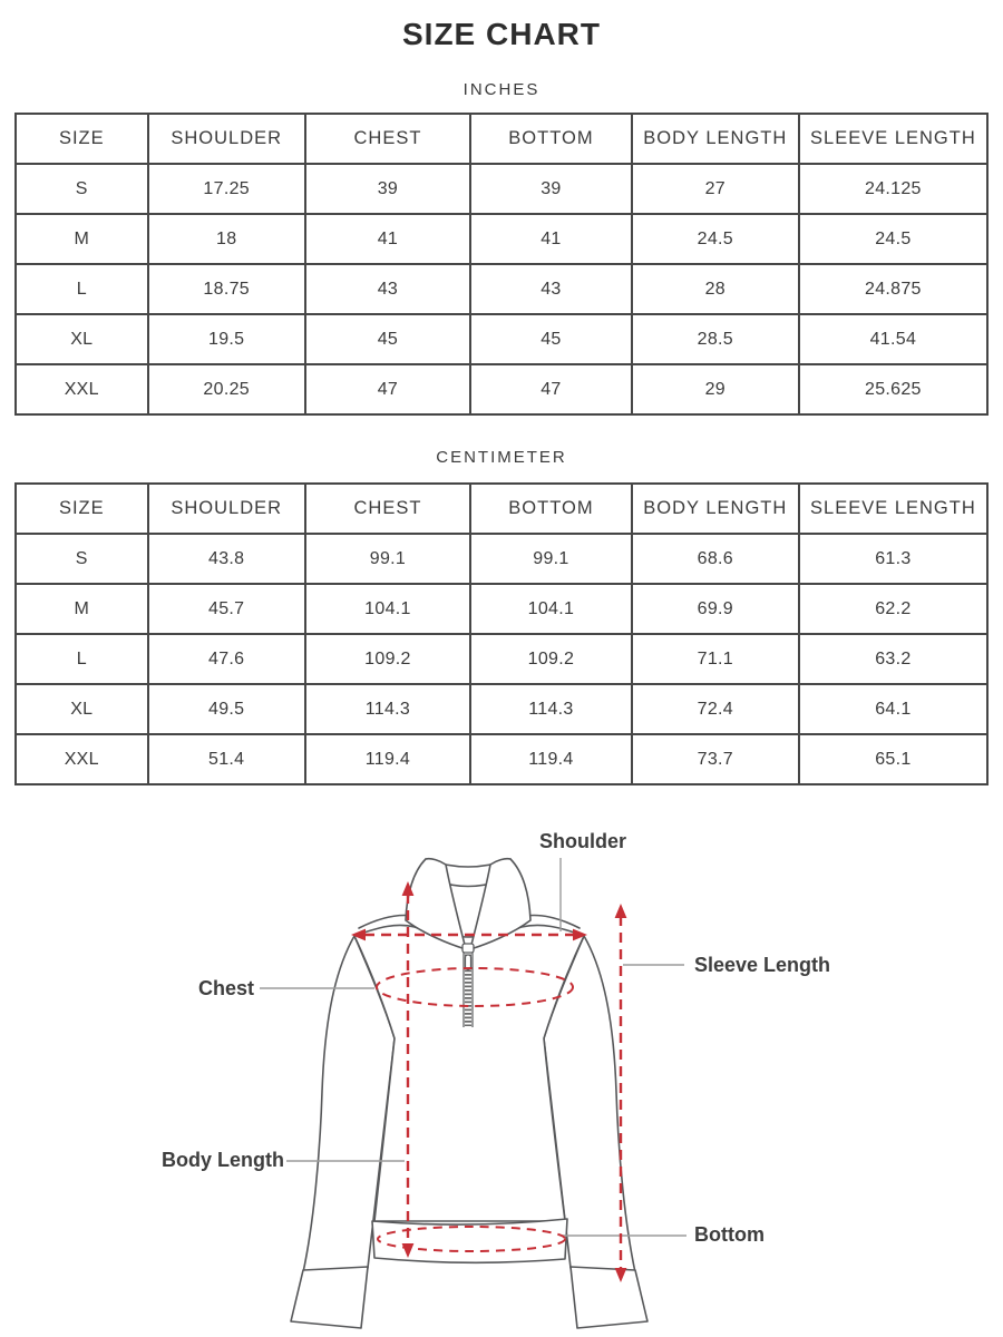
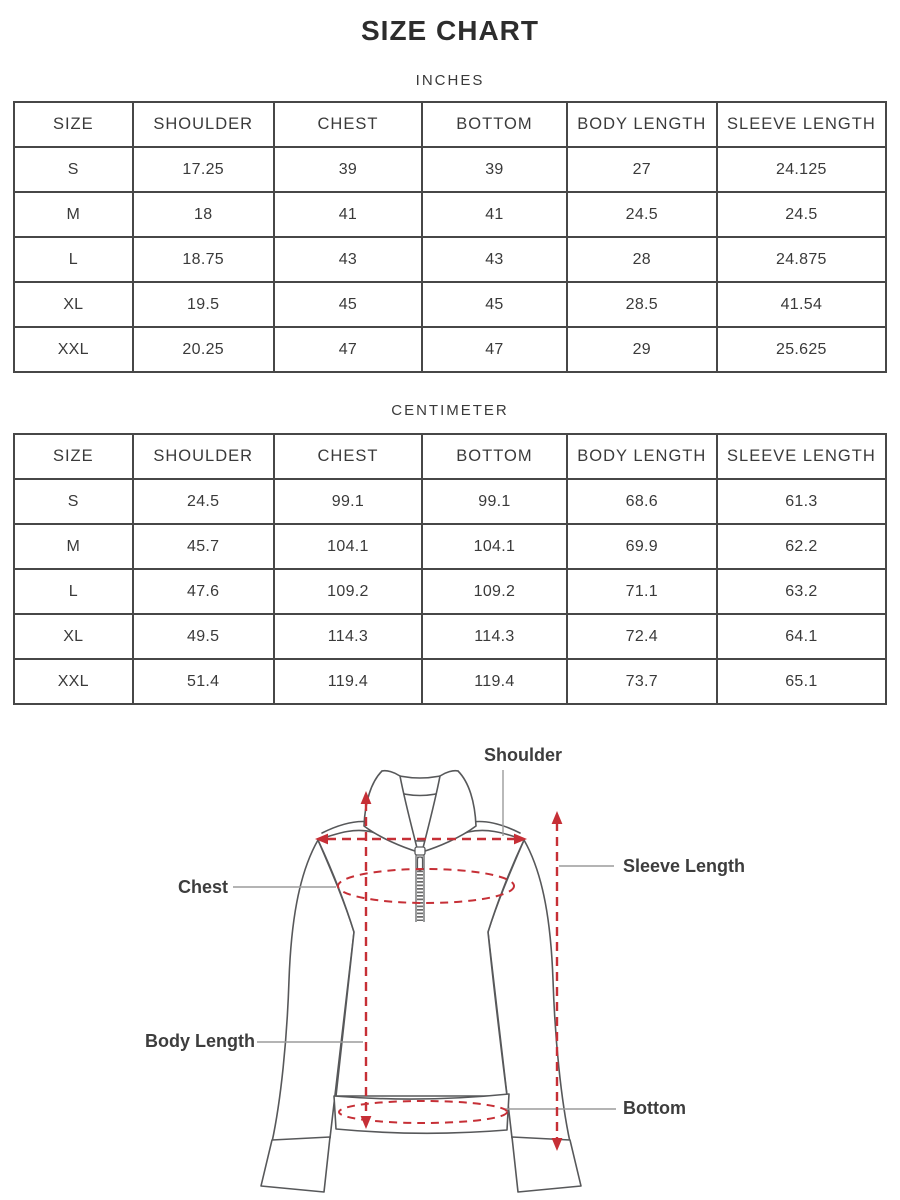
  SIZE CHART
  INCHES
  SIZE	SHOULDER	CHEST	BOTTOM	BODY LENGTH	SLEEVE LENGTH
  S	17.25	39	39	27	24.125
  M	18	41	41	24.5	24.5
  L	18.75	43	43	28	24.875
  XL	19.5	45	45	28.5	41.54
  XXL	20.25	47	47	29	25.625
  CENTIMETER
  SIZE	SHOULDER	CHEST	BOTTOM	BODY LENGTH	SLEEVE LENGTH
- S	43.8	99.1	99.1	68.6	61.3
+ S	24.5	99.1	99.1	68.6	61.3
  M	45.7	104.1	104.1	69.9	62.2
  L	47.6	109.2	109.2	71.1	63.2
  XL	49.5	114.3	114.3	72.4	64.1
  XXL	51.4	119.4	119.4	73.7	65.1
  Shoulder
  Chest
  Sleeve Length
  Body Length
  Bottom
